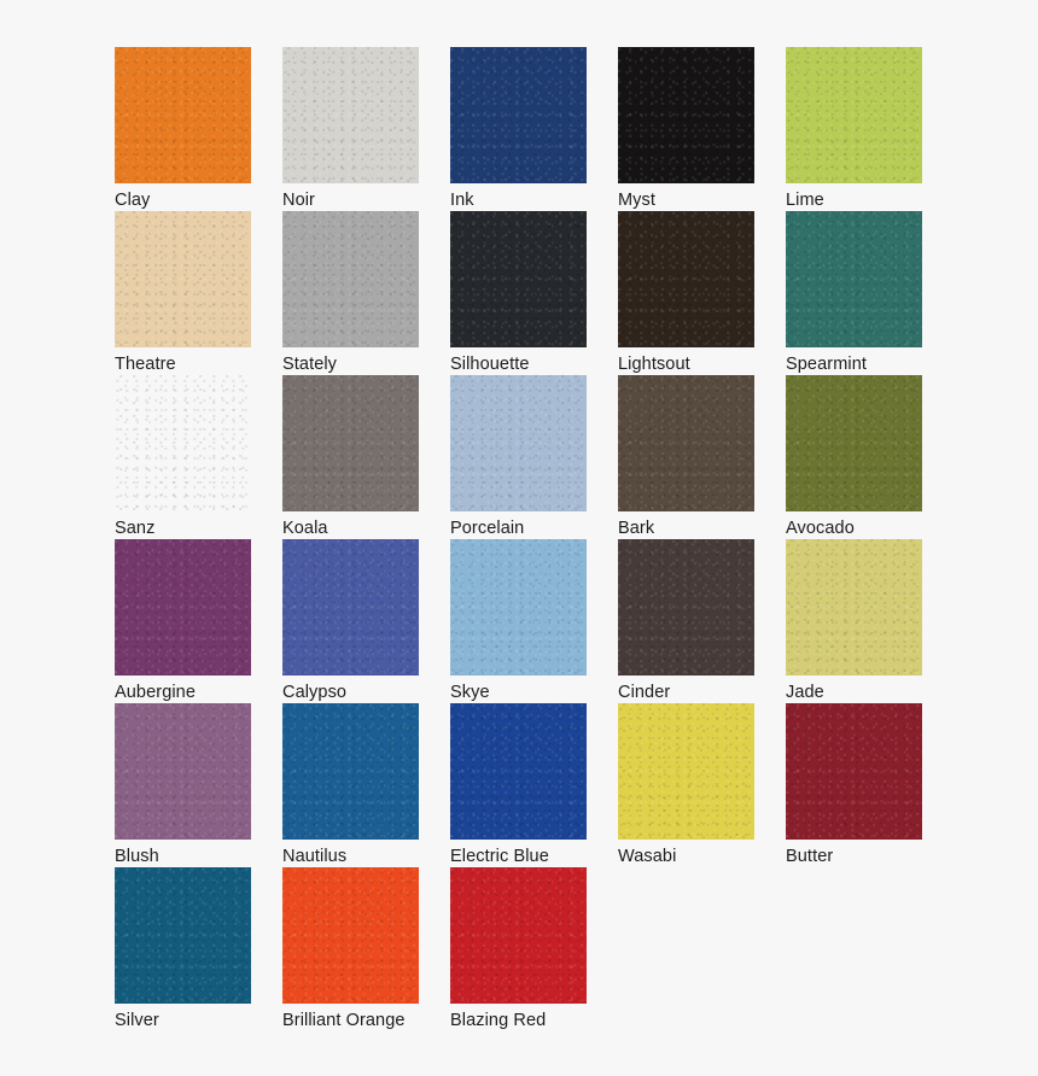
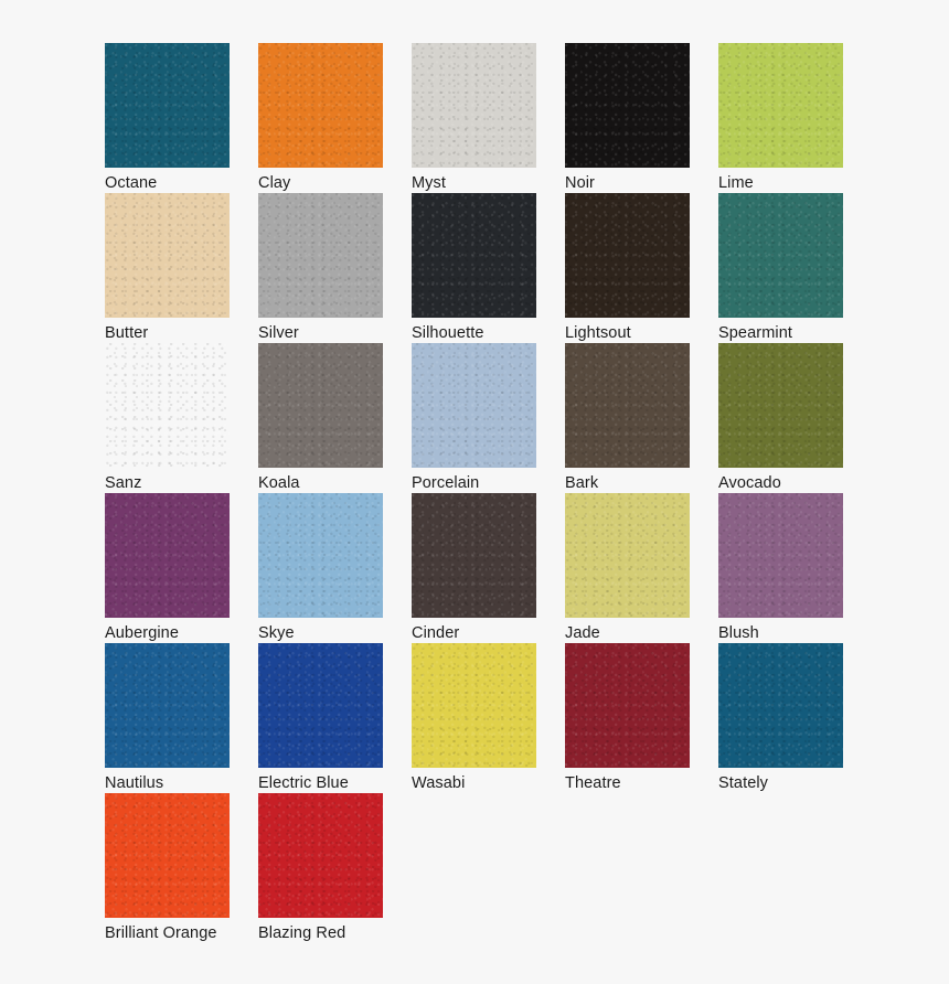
+ Octane
  Clay
- Noir
+ Myst
- Ink
- Myst
+ Noir
  Lime
- Theatre
+ Butter
- Stately
+ Silver
  Silhouette
  Lightsout
  Spearmint
  Sanz
  Koala
  Porcelain
  Bark
  Avocado
  Aubergine
- Calypso
  Skye
  Cinder
  Jade
  Blush
  Nautilus
  Electric Blue
  Wasabi
- Butter
+ Theatre
- Silver
+ Stately
  Brilliant Orange
  Blazing Red
